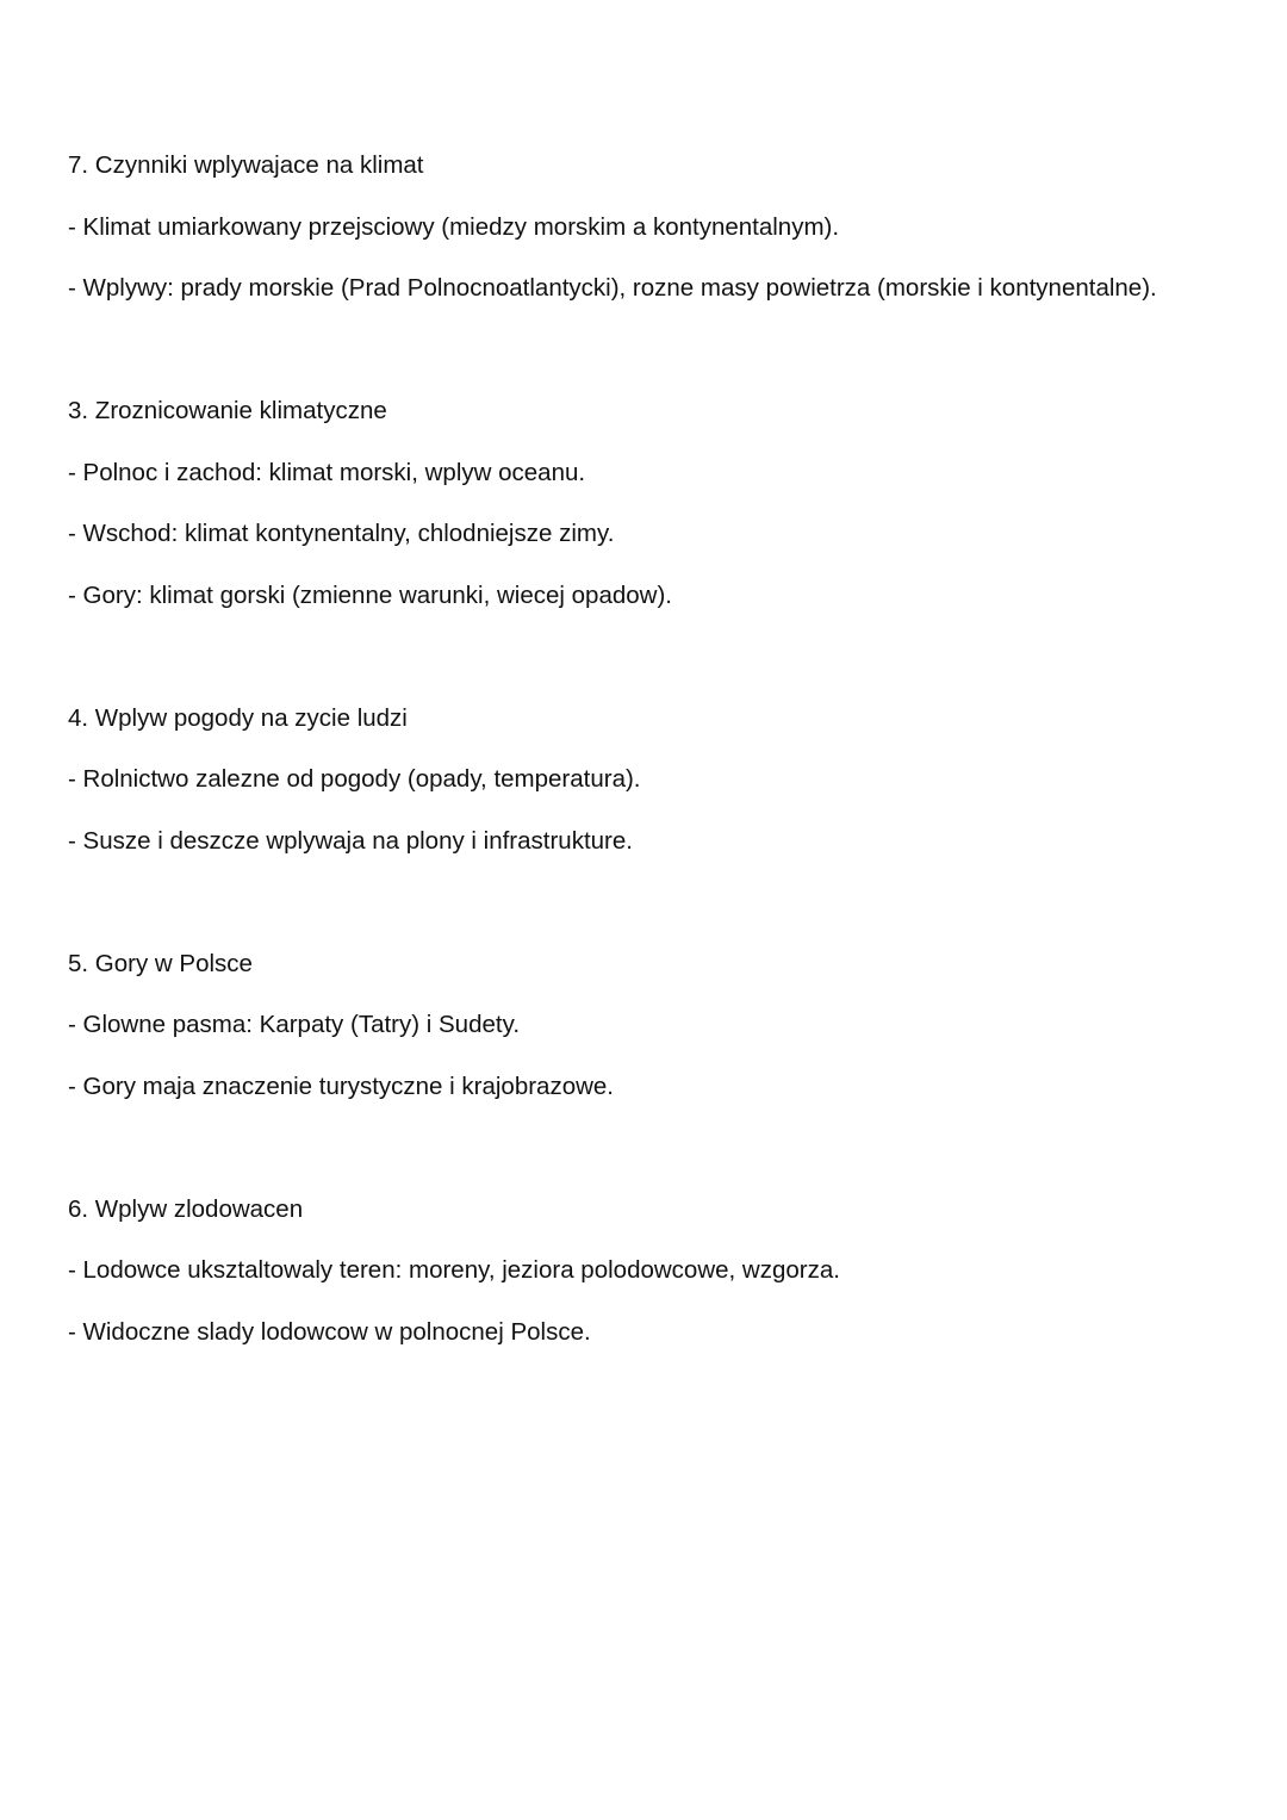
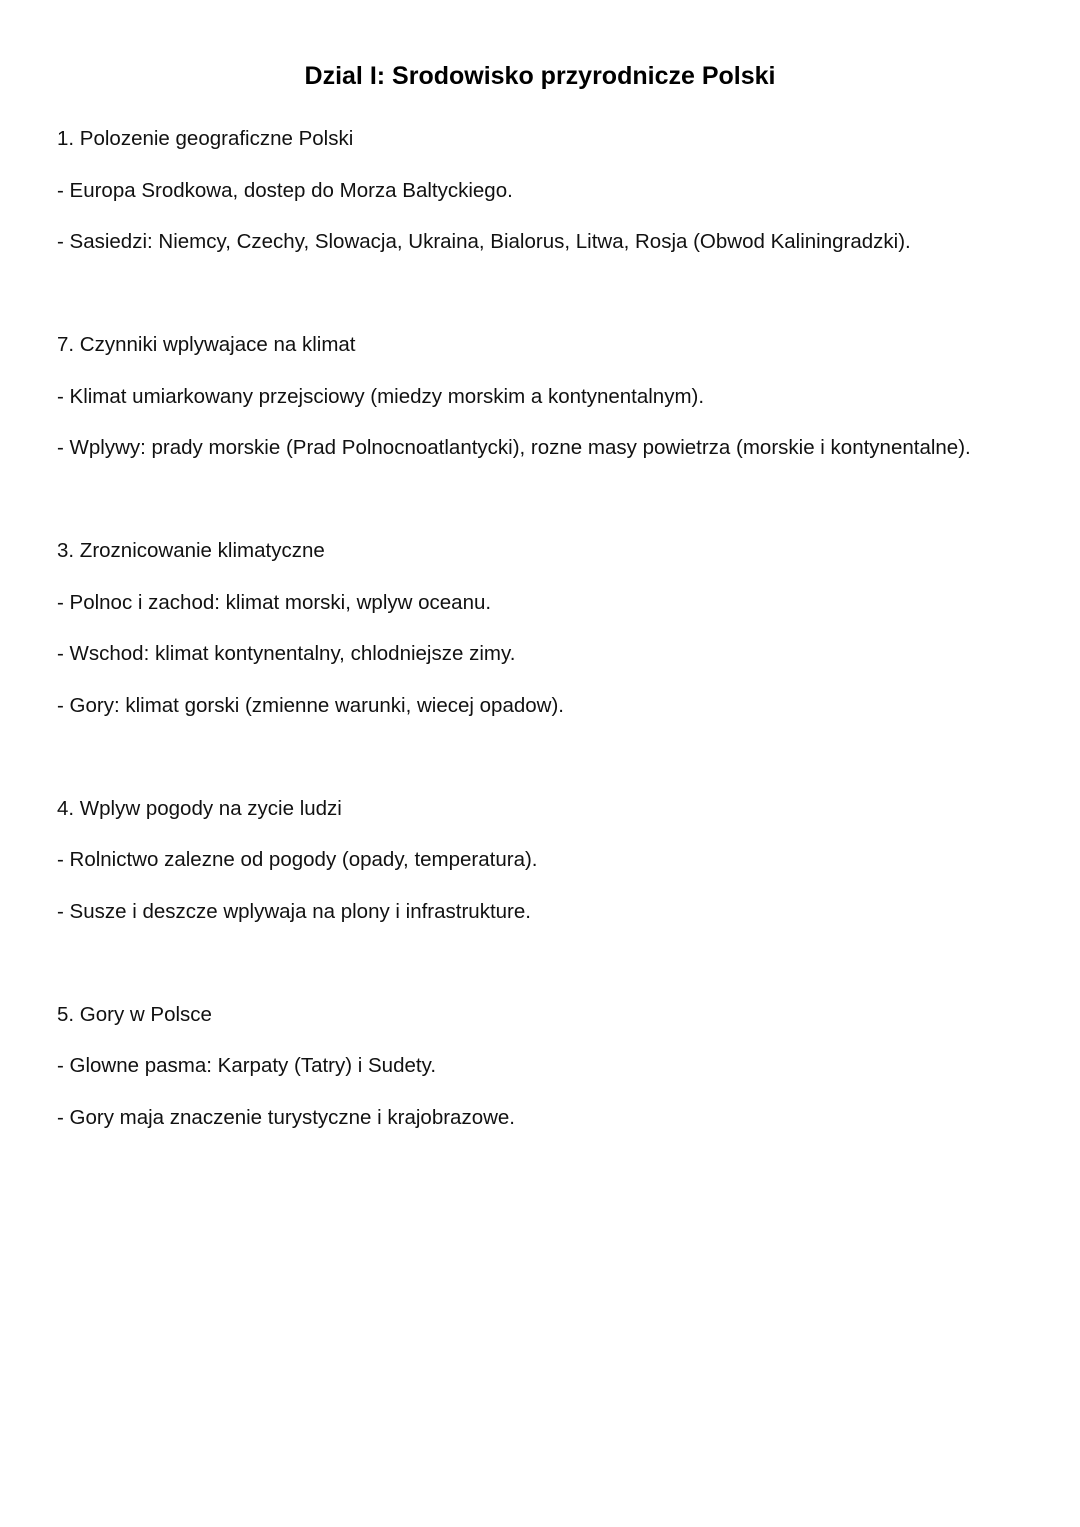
+ Dzial I: Srodowisko przyrodnicze Polski
+ 1. Polozenie geograficzne Polski
+ - Europa Srodkowa, dostep do Morza Baltyckiego.
+ - Sasiedzi: Niemcy, Czechy, Slowacja, Ukraina, Bialorus, Litwa, Rosja (Obwod Kaliningradzki).
  7. Czynniki wplywajace na klimat
  - Klimat umiarkowany przejsciowy (miedzy morskim a kontynentalnym).
  - Wplywy: prady morskie (Prad Polnocnoatlantycki), rozne masy powietrza (morskie i kontynentalne).
  3. Zroznicowanie klimatyczne
  - Polnoc i zachod: klimat morski, wplyw oceanu.
  - Wschod: klimat kontynentalny, chlodniejsze zimy.
  - Gory: klimat gorski (zmienne warunki, wiecej opadow).
  4. Wplyw pogody na zycie ludzi
  - Rolnictwo zalezne od pogody (opady, temperatura).
  - Susze i deszcze wplywaja na plony i infrastrukture.
  5. Gory w Polsce
  - Glowne pasma: Karpaty (Tatry) i Sudety.
  - Gory maja znaczenie turystyczne i krajobrazowe.
- 6. Wplyw zlodowacen
- - Lodowce uksztaltowaly teren: moreny, jeziora polodowcowe, wzgorza.
- - Widoczne slady lodowcow w polnocnej Polsce.
